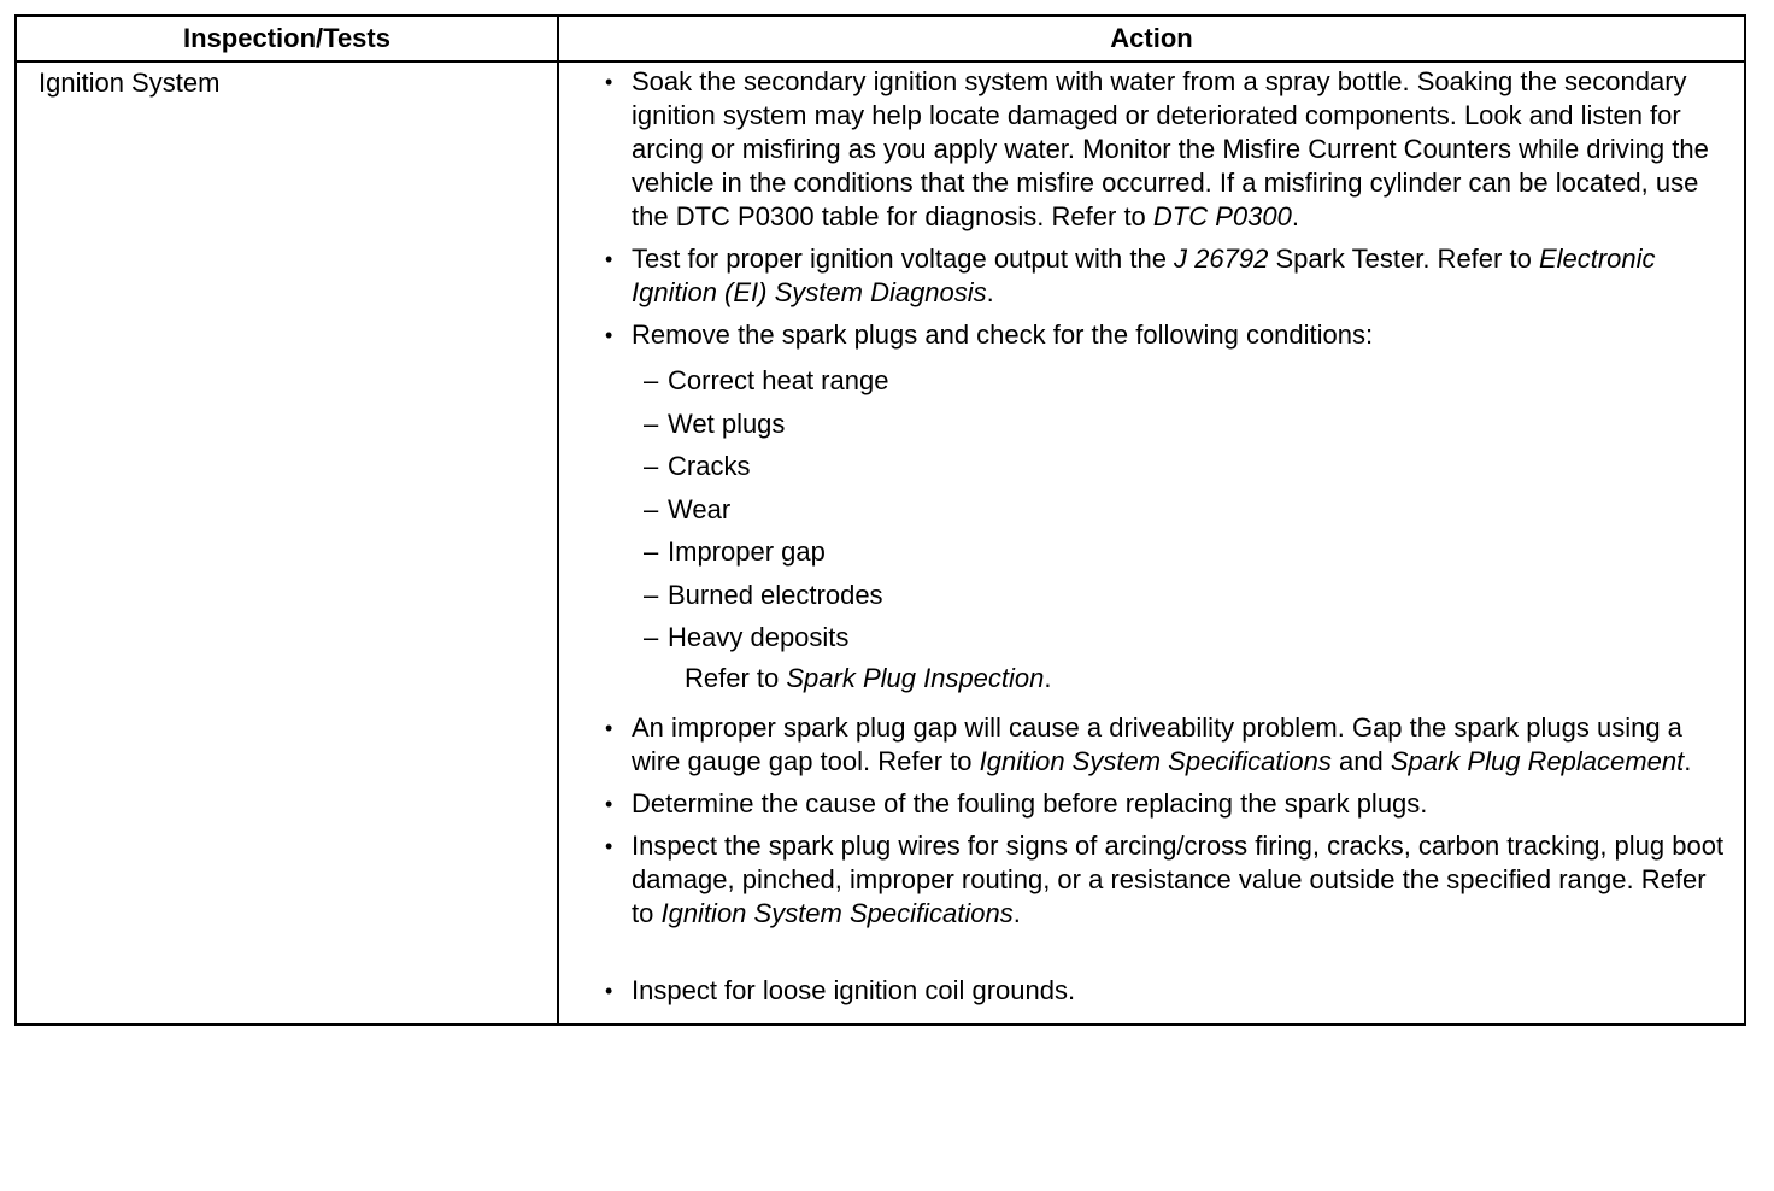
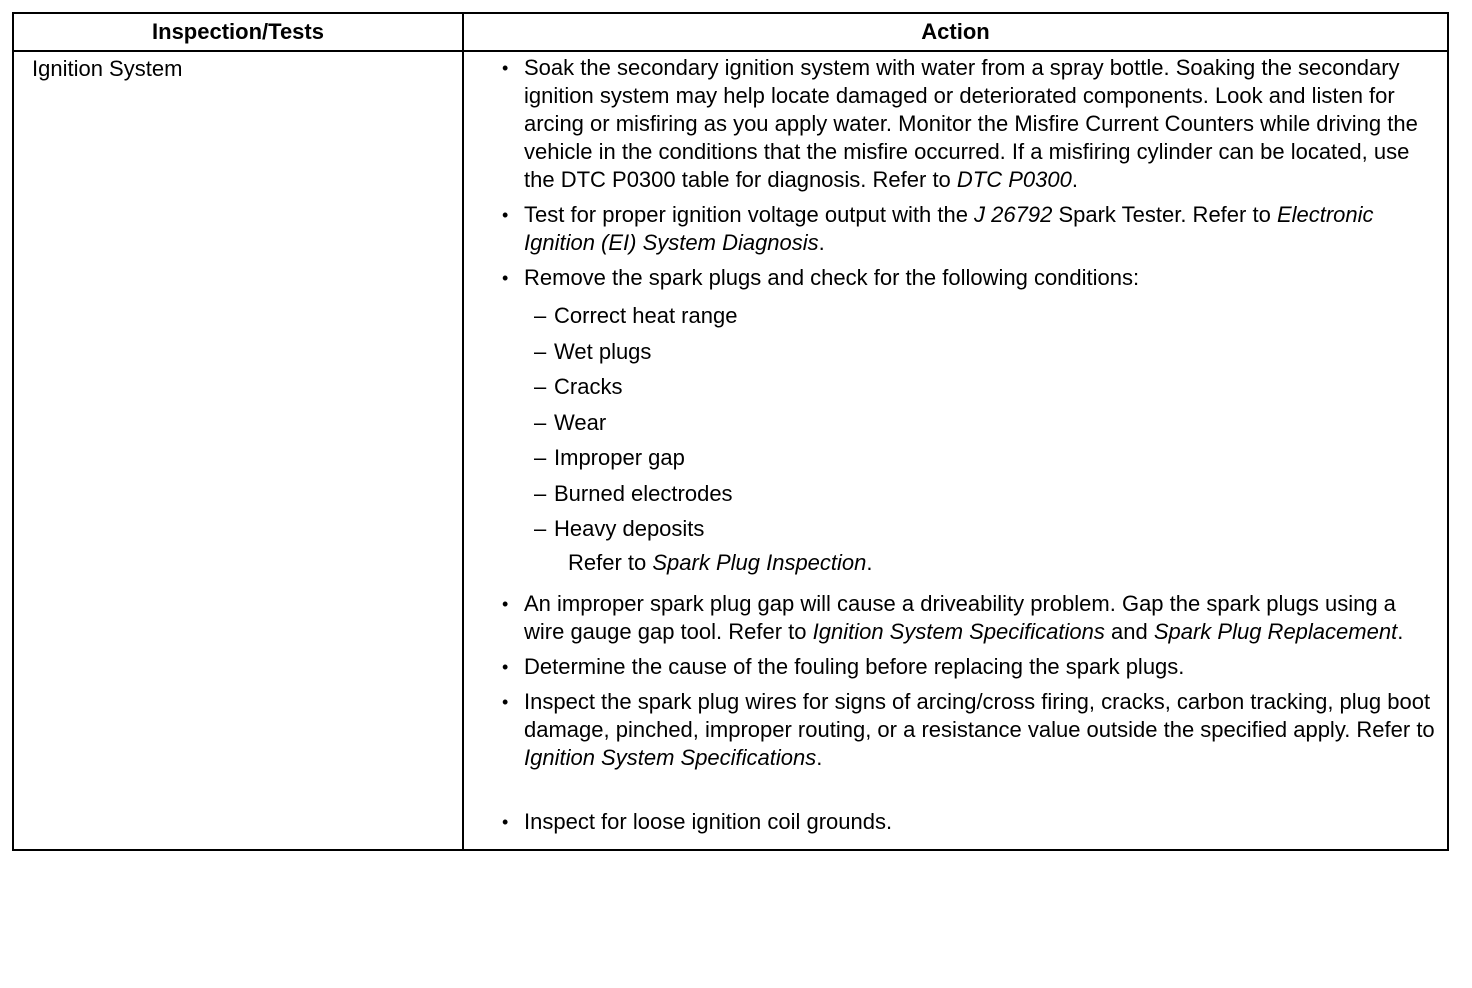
  Inspection/Tests	Action
- Ignition System	• Soak the secondary ignition system with water from a spray bottle. Soaking the secondary ignition system may help locate damaged or deteriorated components. Look and listen for arcing or misfiring as you apply water. Monitor the Misfire Current Counters while driving the vehicle in the conditions that the misfire occurred. If a misfiring cylinder can be located, use the DTC P0300 table for diagnosis. Refer to DTC P0300.• Test for proper ignition voltage output with the J 26792 Spark Tester. Refer to Electronic Ignition (EI) System Diagnosis.• Remove the spark plugs and check for the following conditions:– Correct heat range– Wet plugs– Cracks– Wear– Improper gap– Burned electrodes– Heavy depositsRefer to Spark Plug Inspection.• An improper spark plug gap will cause a driveability problem. Gap the spark plugs using a wire gauge gap tool. Refer to Ignition System Specifications and Spark Plug Replacement.• Determine the cause of the fouling before replacing the spark plugs.• Inspect the spark plug wires for signs of arcing/cross firing, cracks, carbon tracking, plug boot damage, pinched, improper routing, or a resistance value outside the specified range. Refer to Ignition System Specifications.• Inspect for loose ignition coil grounds.
+ Ignition System	• Soak the secondary ignition system with water from a spray bottle. Soaking the secondary ignition system may help locate damaged or deteriorated components. Look and listen for arcing or misfiring as you apply water. Monitor the Misfire Current Counters while driving the vehicle in the conditions that the misfire occurred. If a misfiring cylinder can be located, use the DTC P0300 table for diagnosis. Refer to DTC P0300.• Test for proper ignition voltage output with the J 26792 Spark Tester. Refer to Electronic Ignition (EI) System Diagnosis.• Remove the spark plugs and check for the following conditions:– Correct heat range– Wet plugs– Cracks– Wear– Improper gap– Burned electrodes– Heavy depositsRefer to Spark Plug Inspection.• An improper spark plug gap will cause a driveability problem. Gap the spark plugs using a wire gauge gap tool. Refer to Ignition System Specifications and Spark Plug Replacement.• Determine the cause of the fouling before replacing the spark plugs.• Inspect the spark plug wires for signs of arcing/cross firing, cracks, carbon tracking, plug boot damage, pinched, improper routing, or a resistance value outside the specified apply. Refer to Ignition System Specifications.• Inspect for loose ignition coil grounds.
